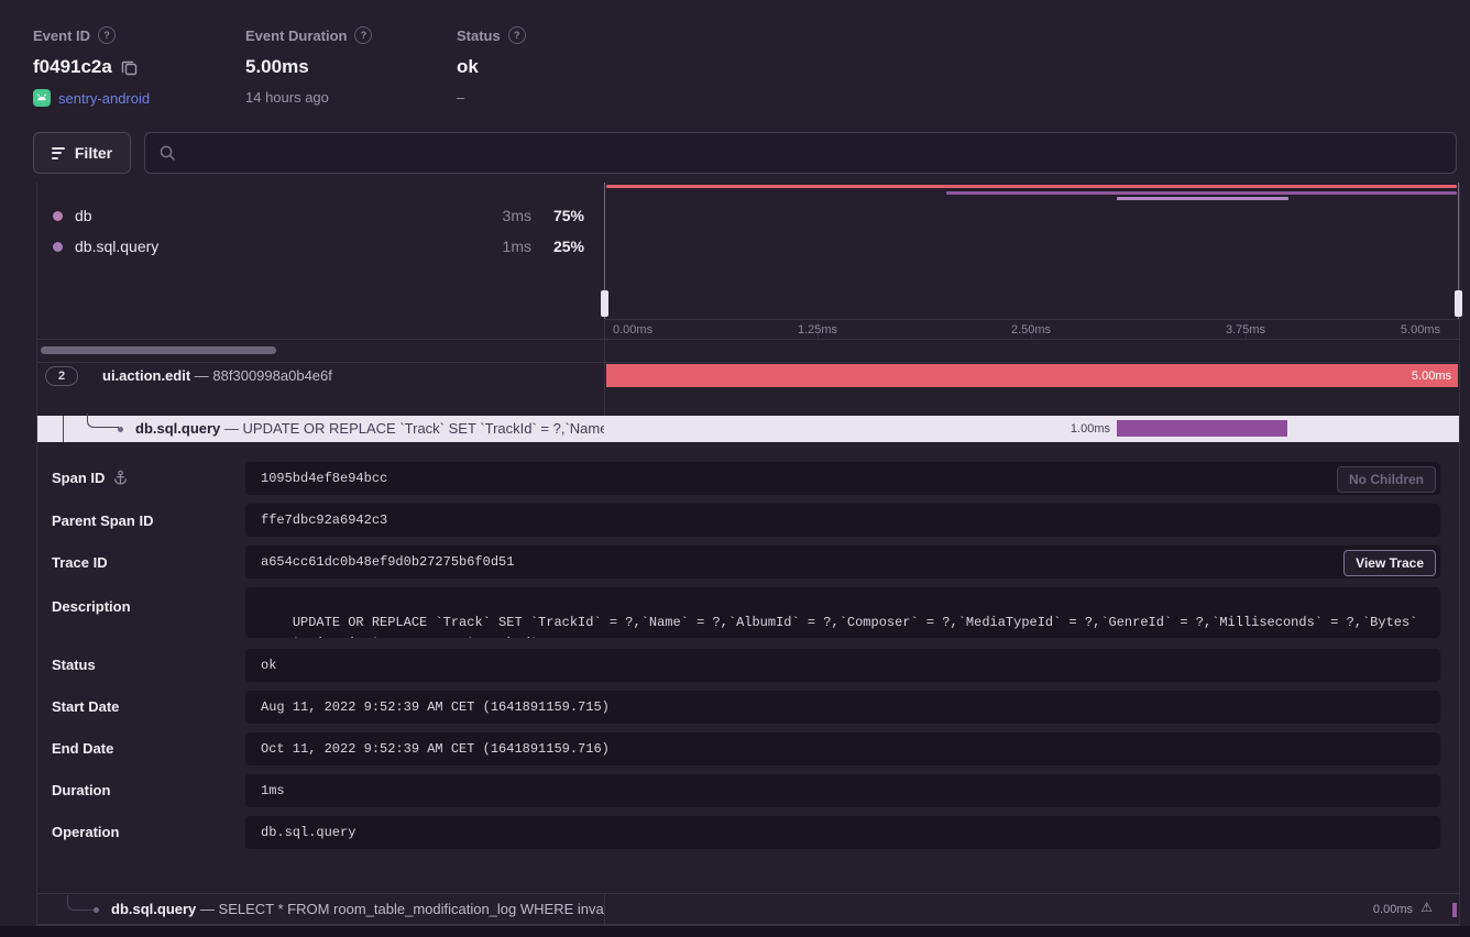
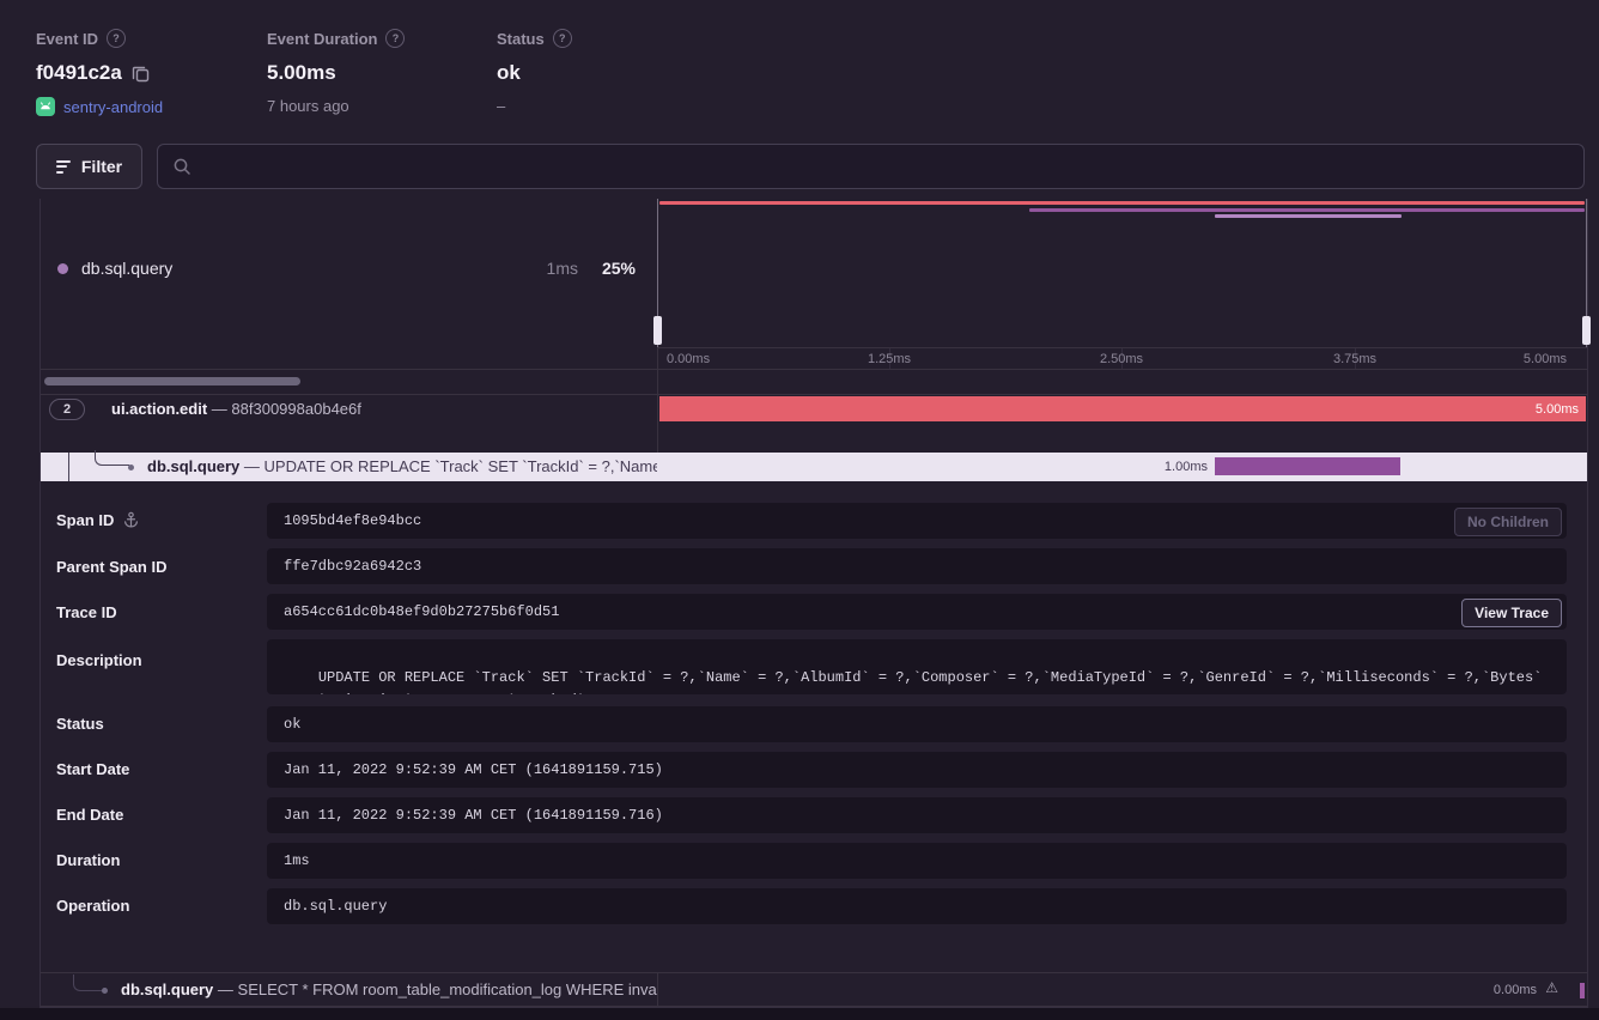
  Event ID
  ?
  f0491c2a
  sentry-android
  Event Duration
  ?
  5.00ms
- 14 hours ago
+ 7 hours ago
  Status
  ?
  ok
  –
  Filter
- db
- 3ms
- 75%
  db.sql.query
  1ms
  25%
  0.00ms
  1.25ms
  2.50ms
  3.75ms
  5.00ms
  2
  ui.action.edit — 88f300998a0b4e6f
  5.00ms
  db.sql.query — UPDATE OR REPLACE `Track` SET `TrackId` = ?,`Name
  1.00ms
  Span ID
  1095bd4ef8e94bcc
  No Children
  Parent Span ID
  ffe7dbc92a6942c3
  Trace ID
  a654cc61dc0b48ef9d0b27275b6f0d51
  View Trace
  Description
  UPDATE OR REPLACE `Track` SET `TrackId` = ?,`Name` = ?,`AlbumId` = ?,`Composer` = ?,`MediaTypeId` = ?,`GenreId` = ?,`Milliseconds` = ?,`Bytes`
  Status
  ok
  Start Date
- Aug 11, 2022 9:52:39 AM CET (1641891159.715)
+ Jan 11, 2022 9:52:39 AM CET (1641891159.715)
  End Date
- Oct 11, 2022 9:52:39 AM CET (1641891159.716)
+ Jan 11, 2022 9:52:39 AM CET (1641891159.716)
  Duration
  1ms
  Operation
  db.sql.query
  db.sql.query — SELECT * FROM room_table_modification_log WHERE inva
  0.00ms
  ⚠
